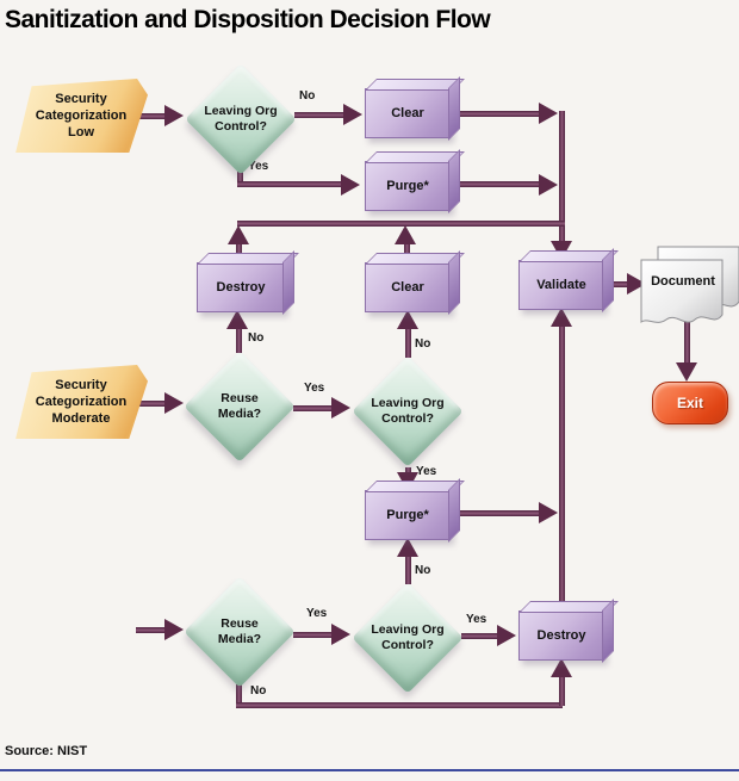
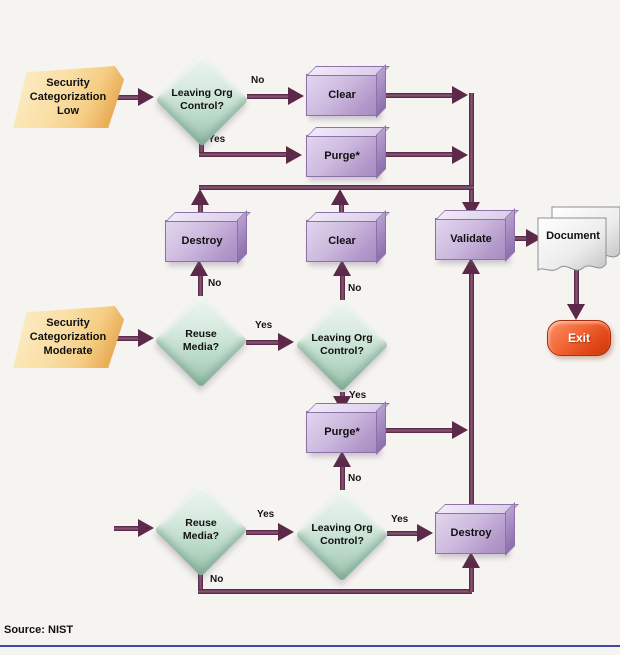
- Sanitization and Disposition Decision Flow
  No
  Yes
  No
  Yes
  No
  Yes
  Yes
  No
  No
  Yes
  Security Categorization Low
  Security Categorization Moderate
  Leaving Org Control?
  Reuse Media?
  Leaving Org Control?
  Reuse Media?
  Leaving Org Control?
  Clear
  Purge*
  Destroy
  Clear
  Purge*
  Validate
  Destroy
  Document
  Exit
  Source: NIST
